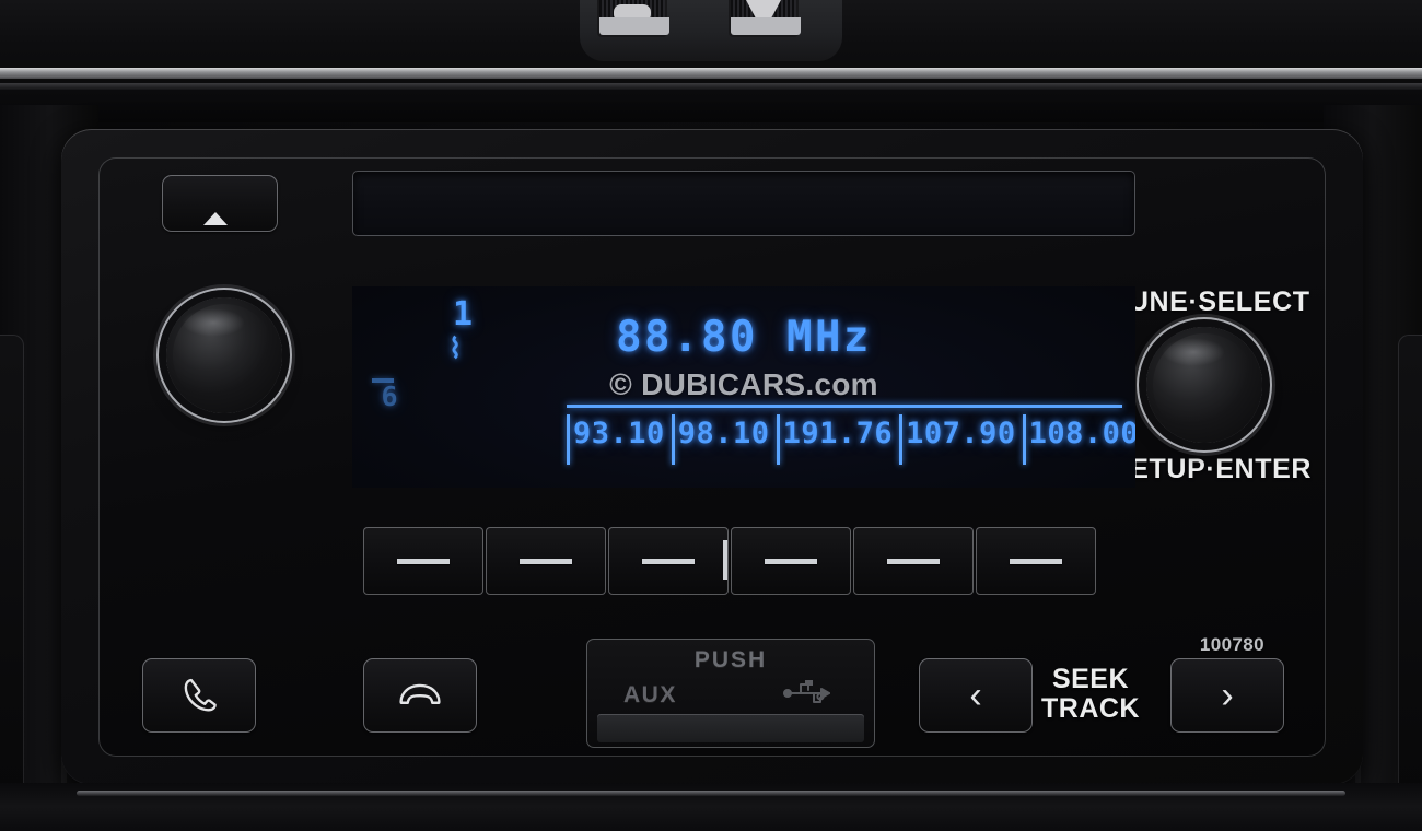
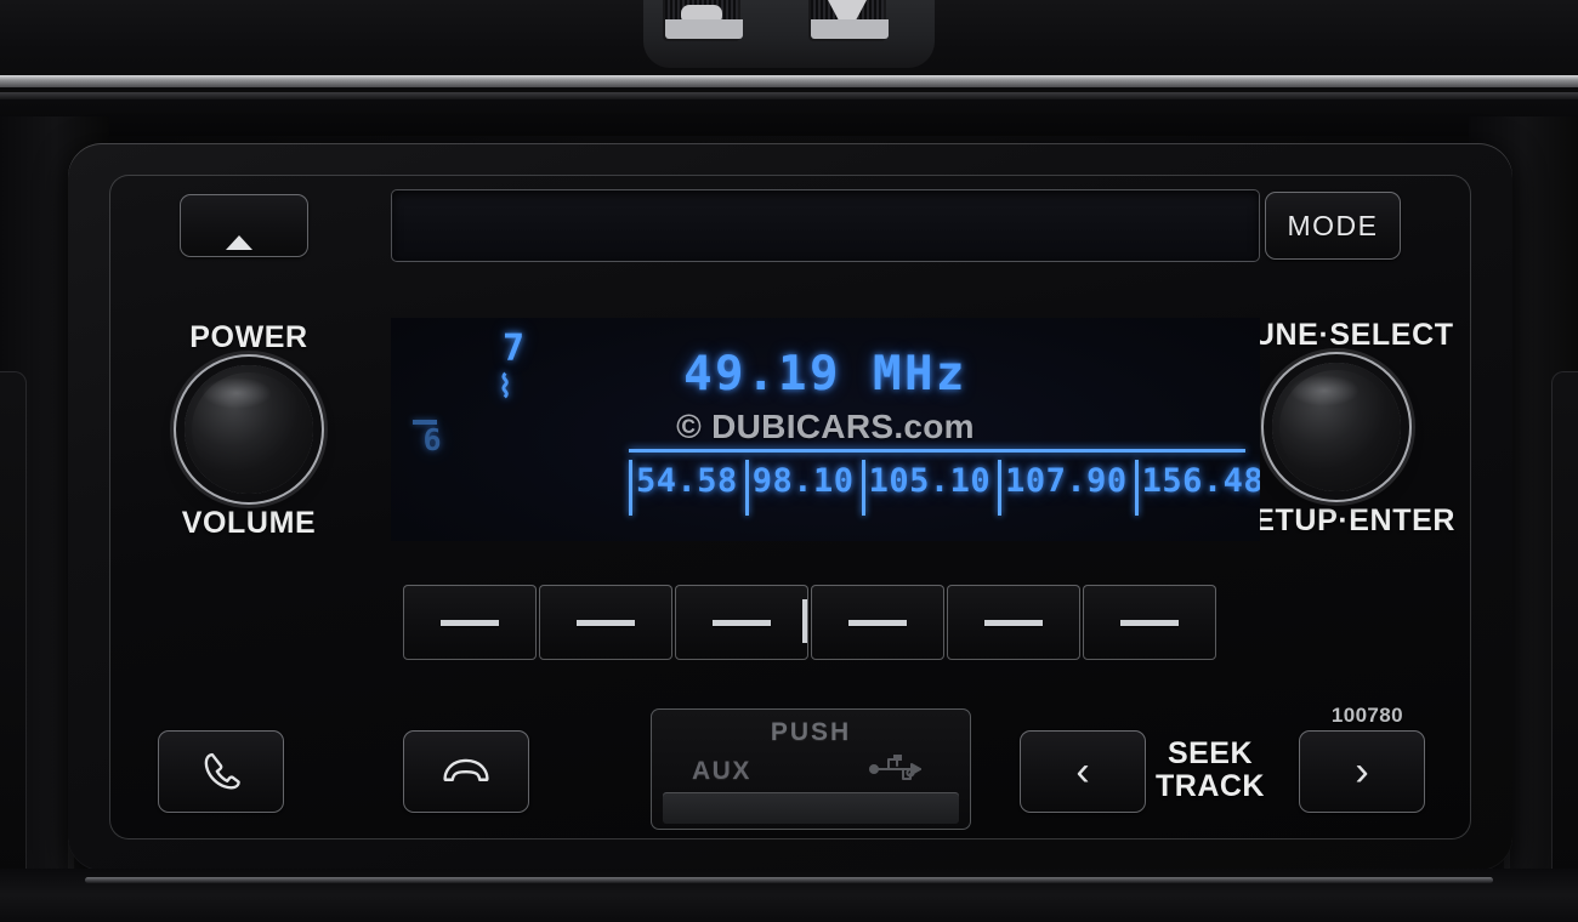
+ MODE
+ POWER
+ VOLUME
  UNE·SELECT
  ETUP·ENTER
- 1
+ 7
  ⌇
  6
- 88.80 MHz
+ 49.19 MHz
  © DUBICARS.com
- 93.10
+ 54.58
  98.10
- 191.76
+ 105.10
  107.90
- 108.00
+ 156.48
  PUSH
  AUX
  ‹
  SEEK
  TRACK
  ›
  100780
